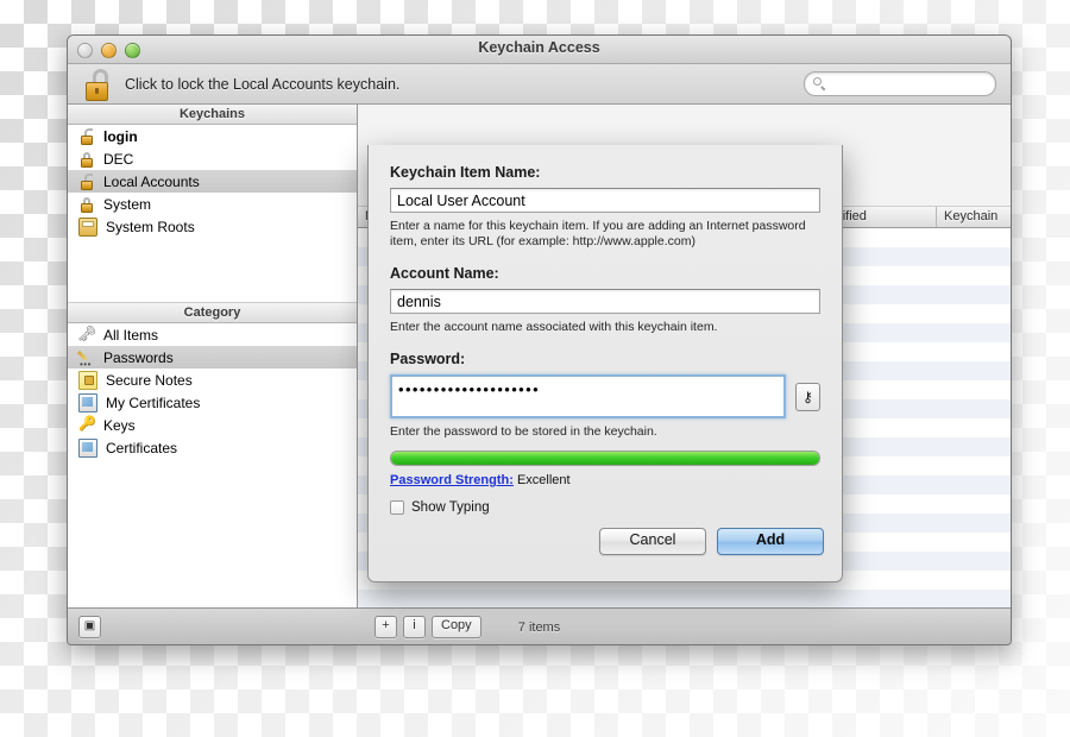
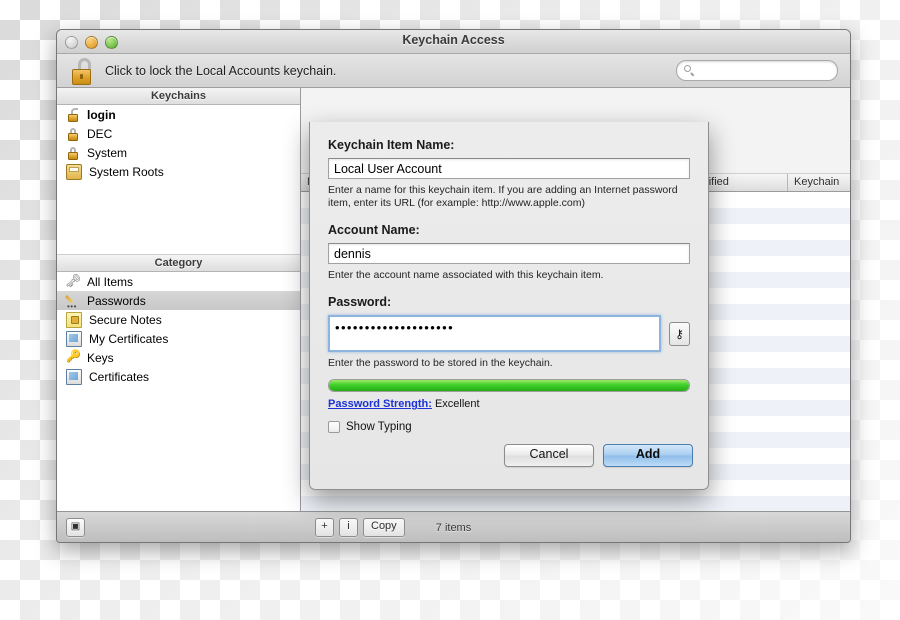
  Keychain Access
  Click to lock the Local Accounts keychain.
  Keychains
  login
  DEC
- Local Accounts
  System
  System Roots
  Category
  All Items
  Passwords
  Secure Notes
  My Certificates
  Keys
  Certificates
  Keychain
  ▣
  +
  i
  Copy
  7 items
  Keychain Item Name:
  Local User Account
  Enter a name for this keychain item. If you are adding an Internet password item, enter its URL (for example: http://www.apple.com)
  Account Name:
  dennis
  Enter the account name associated with this keychain item.
  Password:
  ••••••••••••••••••••
  ⚷
  Enter the password to be stored in the keychain.
  Password Strength: Excellent
  Show Typing
  Cancel
  Add
